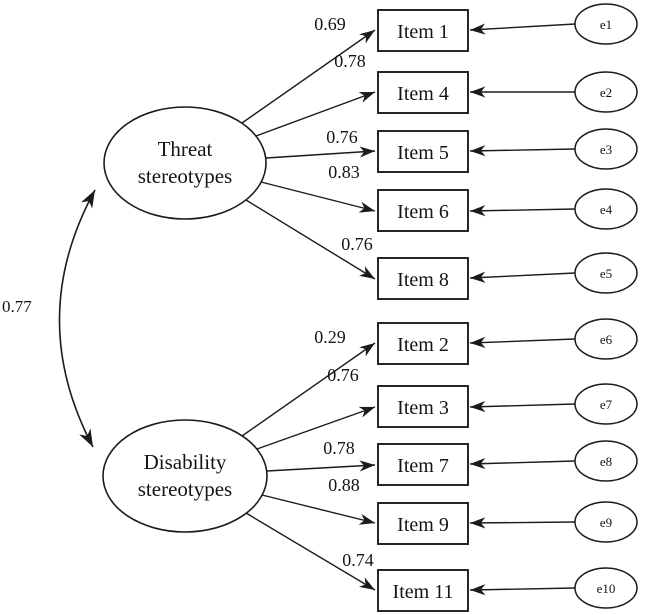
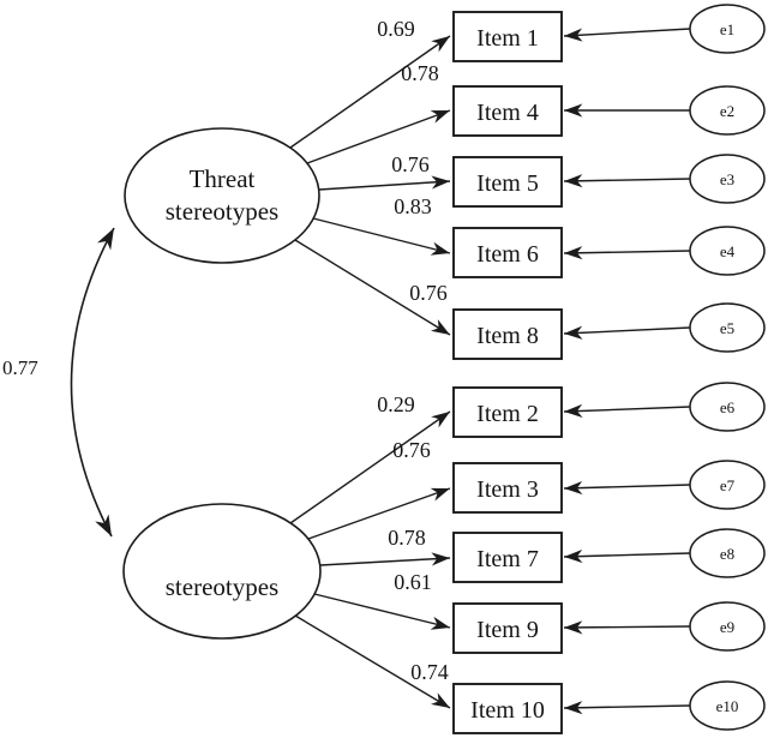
  0.77
  Threat
  stereotypes
- Disability
  stereotypes
  0.69
  0.78
  0.76
  0.83
  0.76
  0.29
  0.76
  0.78
- 0.88
+ 0.61
  0.74
  Item 1
  Item 4
  Item 5
  Item 6
  Item 8
  Item 2
  Item 3
  Item 7
  Item 9
- Item 11
+ Item 10
  e1
  e2
  e3
  e4
  e5
  e6
  e7
  e8
  e9
  e10
